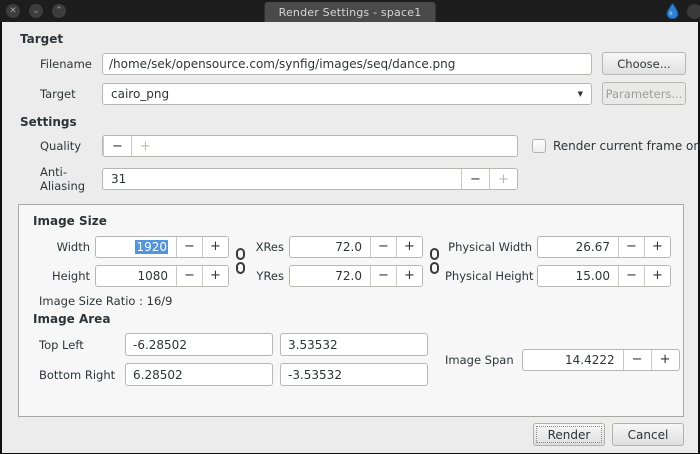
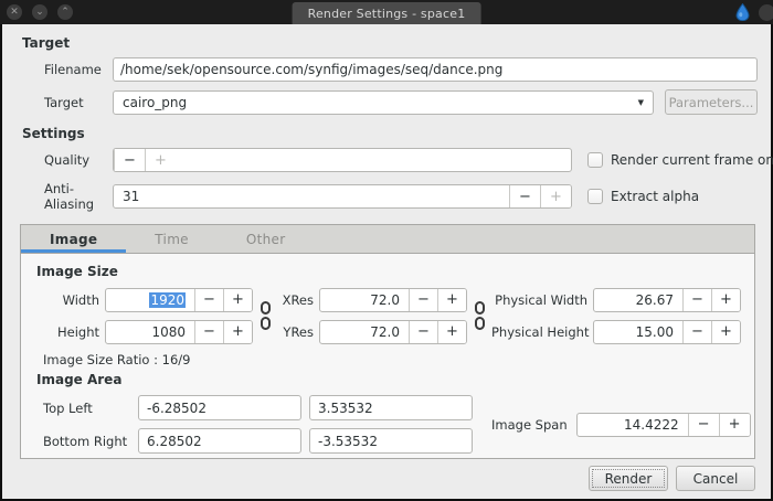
  ✕
  ⌄
  ⌃
  Render Settings - space1
  Target
  Filename
  /home/sek/opensource.com/synfig/images/seq/dance.png
- Choose...
  Target
  cairo_png
  ▼
  Parameters...
  Settings
  Quality
  −
  +
  Render current frame on
  Anti-Aliasing
  31
  −
  +
+ Extract alpha
+ Image
+ Time
+ Other
  Image Size
  Width
  1920
  −
  +
  Height
  1080
  −
  +
  XRes
  72.0
  −
  +
  YRes
  72.0
  −
  +
  Physical Width
  26.67
  −
  +
  Physical Height
  15.00
  −
  +
  Image Size Ratio : 16/9
  Image Area
  Top Left
  -6.28502
  3.53532
  Bottom Right
  6.28502
  -3.53532
  Image Span
  14.4222
  −
  +
  Render
  Cancel
